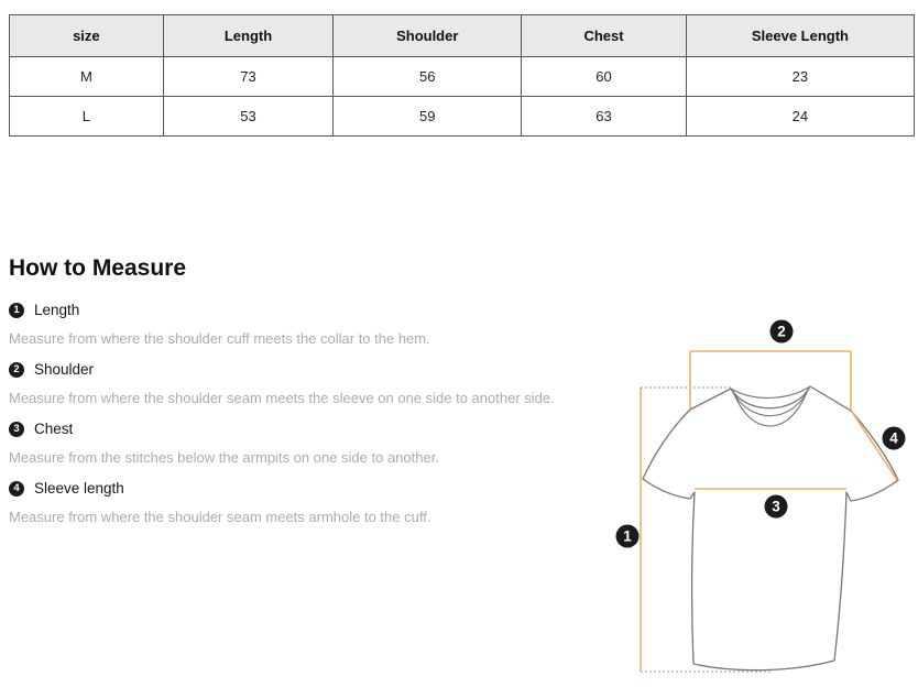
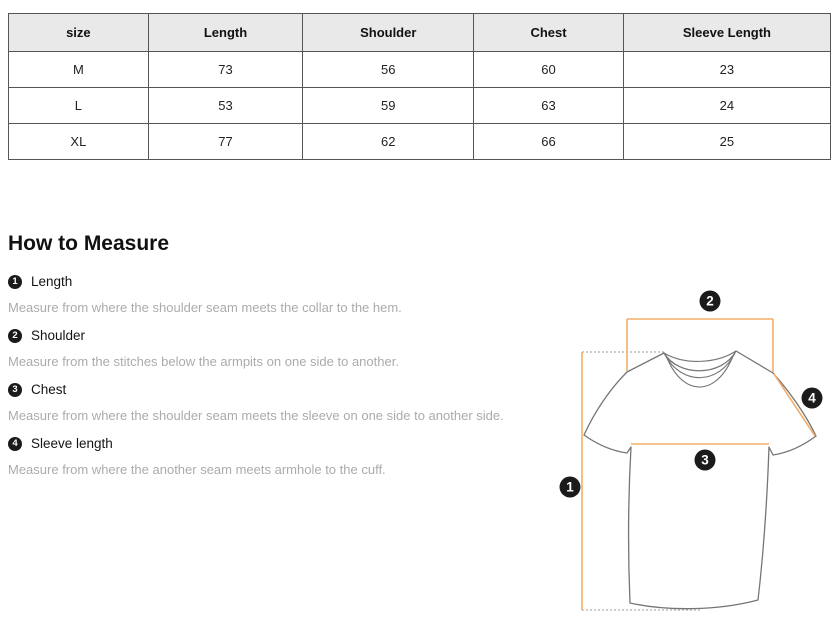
  size	Length	Shoulder	Chest	Sleeve Length
  M	73	56	60	23
  L	53	59	63	24
+ XL	77	62	66	25
  How to Measure
  1
  Length
- Measure from where the shoulder cuff meets the collar to the hem.
+ Measure from where the shoulder seam meets the collar to the hem.
  2
  Shoulder
- Measure from where the shoulder seam meets the sleeve on one side to another side.
+ Measure from the stitches below the armpits on one side to another.
  3
  Chest
- Measure from the stitches below the armpits on one side to another.
+ Measure from where the shoulder seam meets the sleeve on one side to another side.
  4
  Sleeve length
- Measure from where the shoulder seam meets armhole to the cuff.
+ Measure from where the another seam meets armhole to the cuff.
  1
  2
  3
  4
